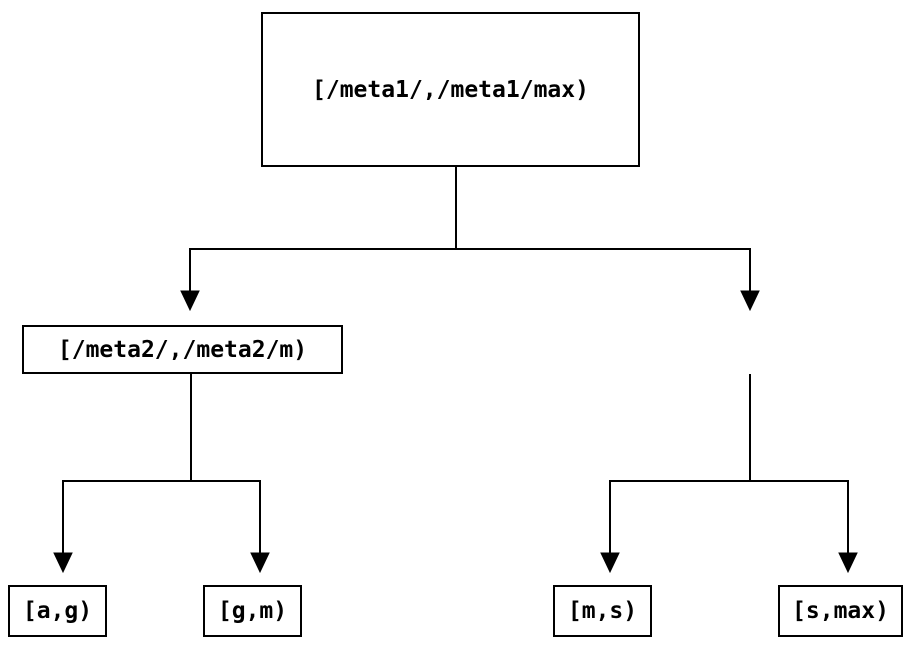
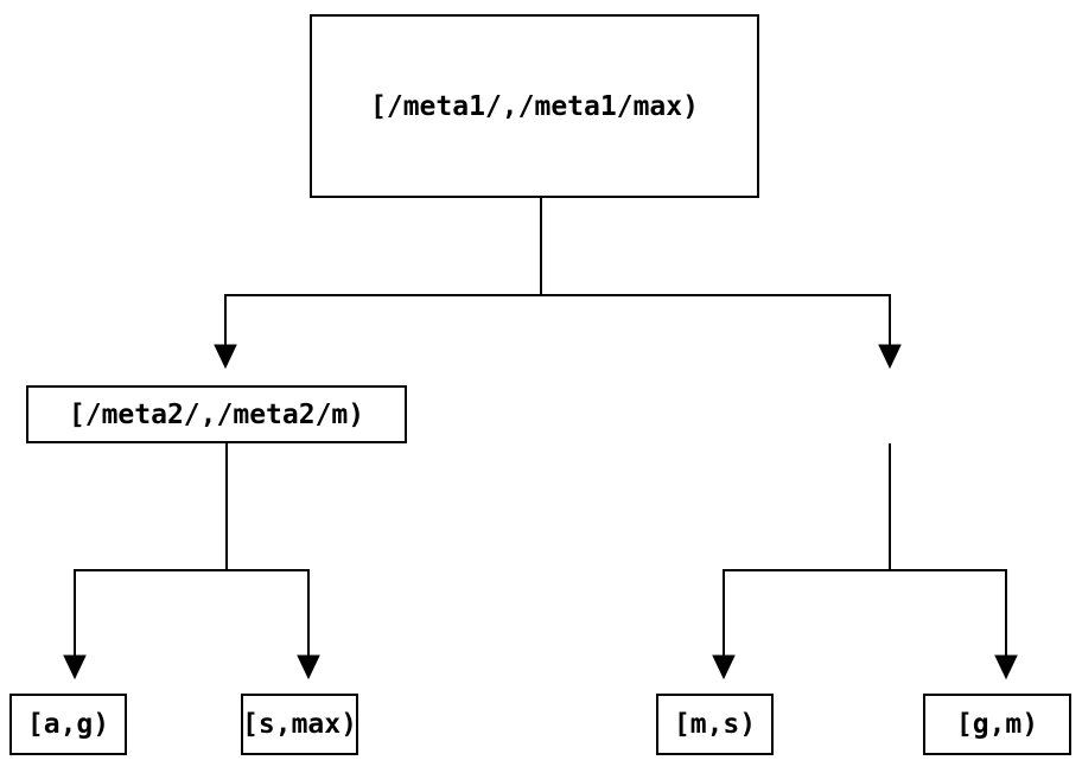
  [/meta1/,/meta1/max)
  [/meta2/,/meta2/m)
  [a,g)
- [g,m)
+ [s,max)
  [m,s)
- [s,max)
+ [g,m)
